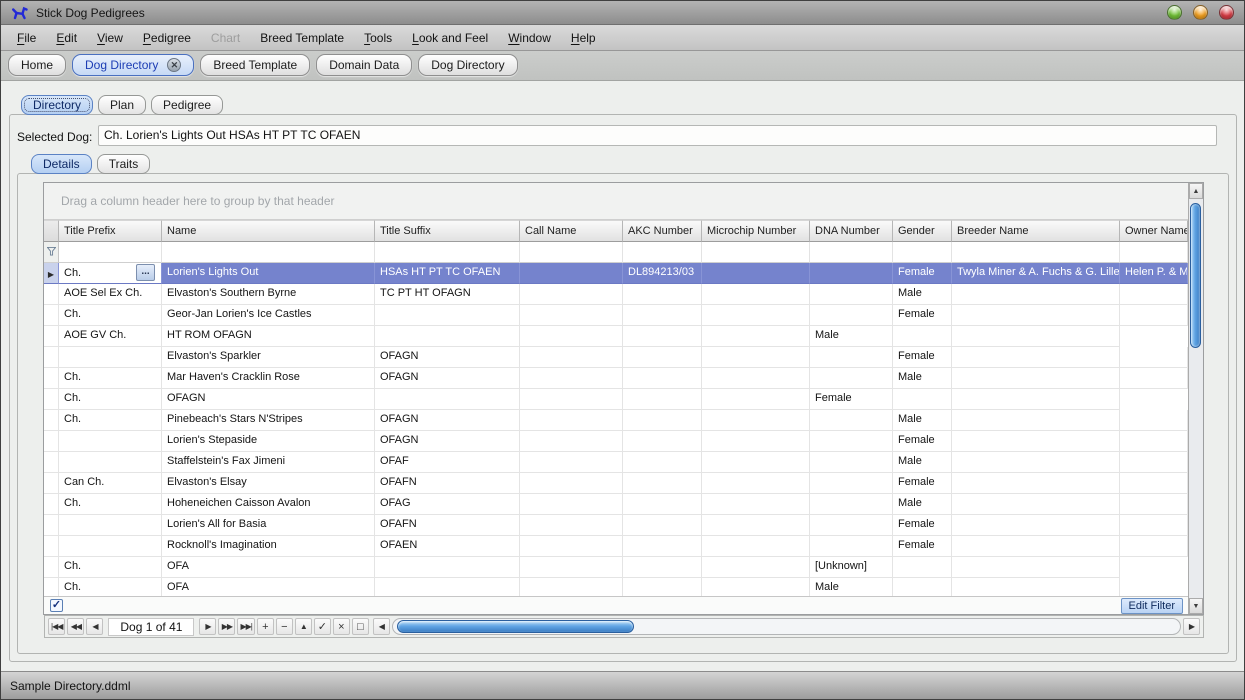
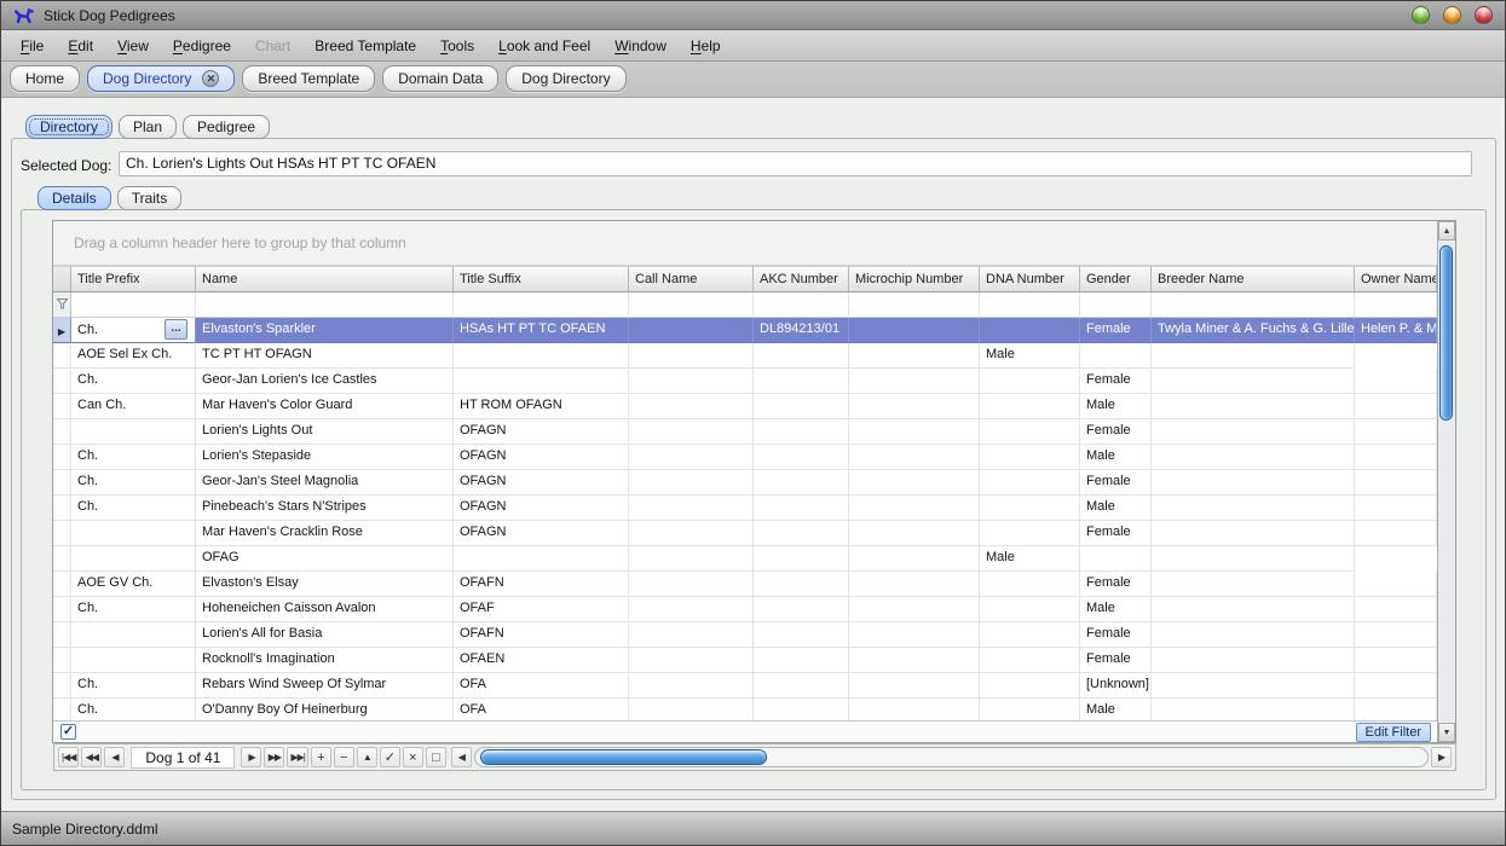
  Stick Dog Pedigrees
  File
  Edit
  View
  Pedigree
  Chart
  Breed Template
  Tools
  Look and Feel
  Window
  Help
  Home
  Dog Directory
  ✕
  Breed Template
  Domain Data
  Dog Directory
  Directory
  Plan
  Pedigree
  Selected Dog:
  Ch. Lorien's Lights Out HSAs HT PT TC OFAEN
  Details
  Traits
- Drag a column header here to group by that header
+ Drag a column header here to group by that column
  Title Prefix
  Name
  Title Suffix
  Call Name
  AKC Number
  Microchip Number
  DNA Number
  Gender
  Breeder Name
  Owner Name
  ▶
  Ch.
  ...
- Lorien's Lights Out
+ Elvaston's Sparkler
  HSAs HT PT TC OFAEN
- DL894213/03
+ DL894213/01
  Female
  Twyla Miner & A. Fuchs & G. Lille
  Helen P. & M
  AOE Sel Ex Ch.
- Elvaston's Southern Byrne
  TC PT HT OFAGN
  Male
  Ch.
  Geor-Jan Lorien's Ice Castles
  Female
- AOE GV Ch.
+ Can Ch.
+ Mar Haven's Color Guard
  HT ROM OFAGN
  Male
- Elvaston's Sparkler
+ Lorien's Lights Out
  OFAGN
  Female
  Ch.
- Mar Haven's Cracklin Rose
+ Lorien's Stepaside
  OFAGN
  Male
  Ch.
+ Geor-Jan's Steel Magnolia
  OFAGN
  Female
  Ch.
  Pinebeach's Stars N'Stripes
  OFAGN
  Male
- Lorien's Stepaside
+ Mar Haven's Cracklin Rose
  OFAGN
  Female
- Staffelstein's Fax Jimeni
- OFAF
+ OFAG
  Male
- Can Ch.
+ AOE GV Ch.
  Elvaston's Elsay
  OFAFN
  Female
  Ch.
  Hoheneichen Caisson Avalon
- OFAG
+ OFAF
  Male
  Lorien's All for Basia
  OFAFN
  Female
  Rocknoll's Imagination
  OFAEN
  Female
  Ch.
+ Rebars Wind Sweep Of Sylmar
  OFA
  [Unknown]
  Ch.
+ O'Danny Boy Of Heinerburg
  OFA
  Male
  ✓
  Edit Filter
  |◀◀
  ◀◀
  ◀
  Dog 1 of 41
  ▶
  ▶▶
  ▶▶|
  +
  −
  ▲
  ✓
  ×
  □
  ◀
  ▶
  Sample Directory.ddml
